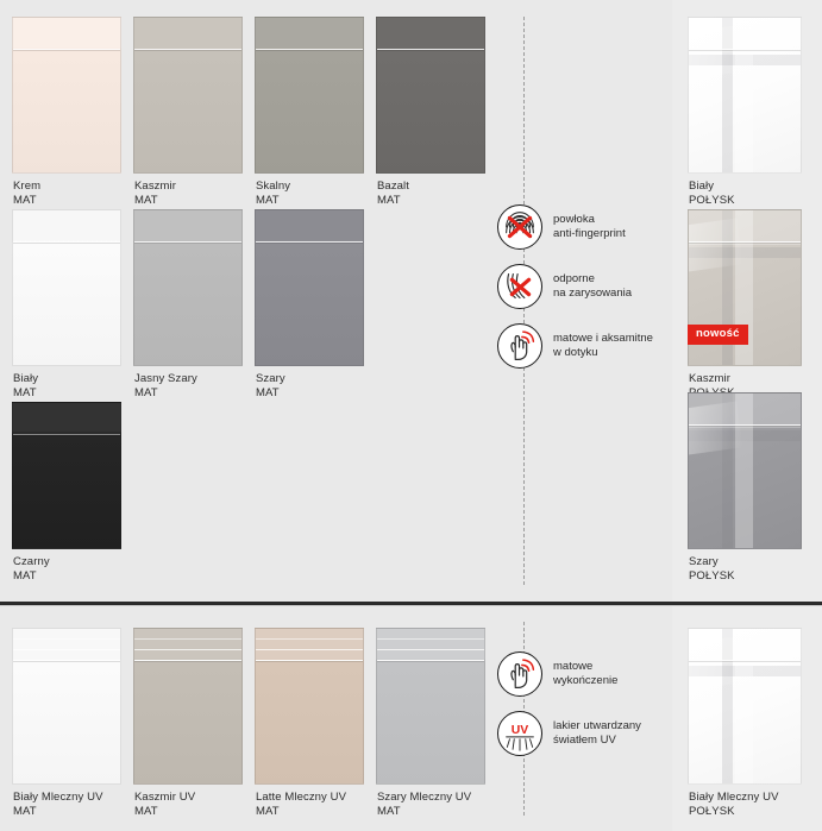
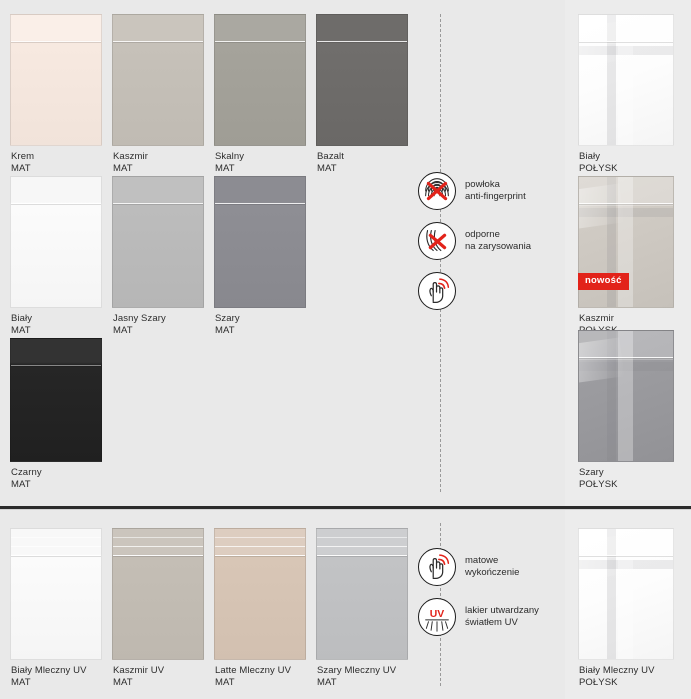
  Krem
  MAT
  Kaszmir
  MAT
  Skalny
  MAT
  Bazalt
  MAT
  Biały
  MAT
  Jasny Szary
  MAT
  Szary
  MAT
  Czarny
  MAT
  Biały
  POŁYSK
  nowość
  Kaszmir
  Szary
  POŁYSK
  powłoka
  anti-fingerprint
  odporne
  na zarysowania
- matowe i aksamitne
- w dotyku
  Biały Mleczny UV
  MAT
  Kaszmir UV
  MAT
  Latte Mleczny UV
  MAT
  Szary Mleczny UV
  MAT
  Biały Mleczny UV
  POŁYSK
  matowe
  wykończenie
  UV
  lakier utwardzany
  światłem UV
